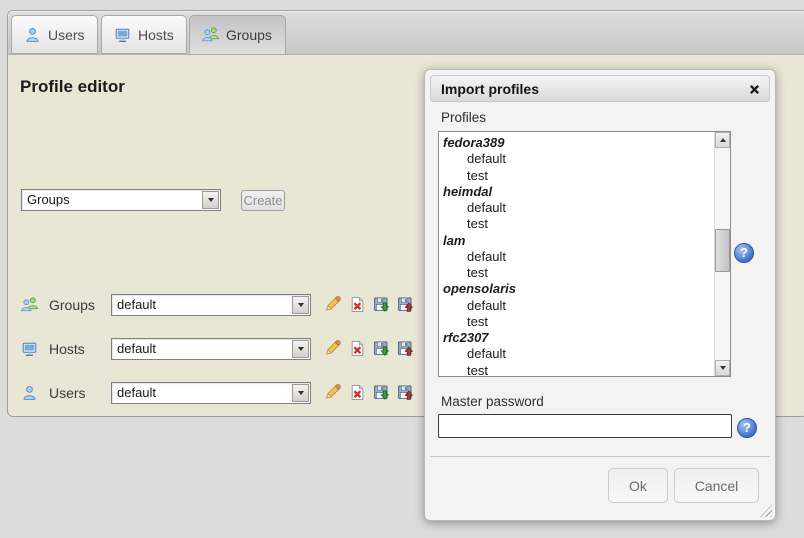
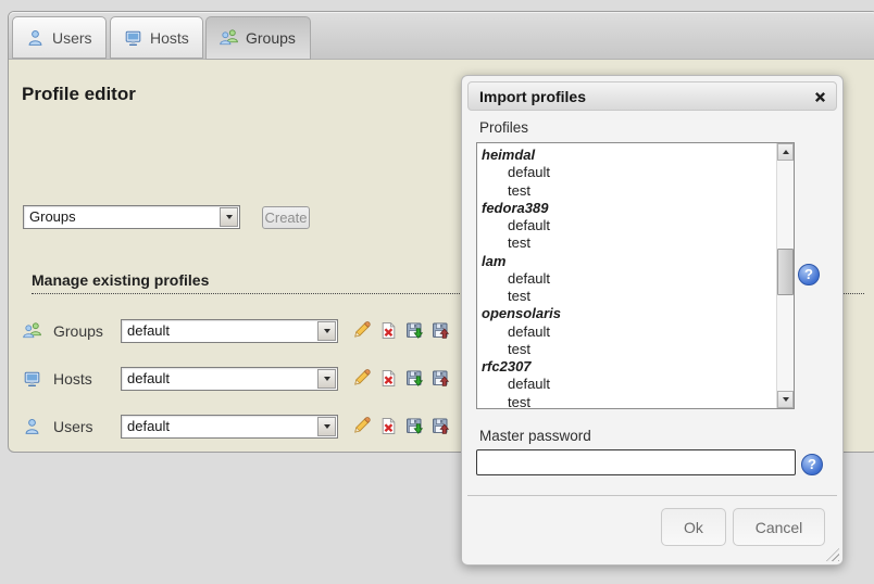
  Users
  Hosts
  Groups
  Profile editor
  Groups
  Create
+ Manage existing profiles
  Groups
  default
  Hosts
  default
  Users
  default
  Import profiles
  Profiles
- fedora389
+ heimdal
  default
  test
- heimdal
+ fedora389
  default
  test
  lam
  default
  test
  opensolaris
  default
  test
  rfc2307
  default
  test
  ?
  Master password
  ?
  Ok
  Cancel
